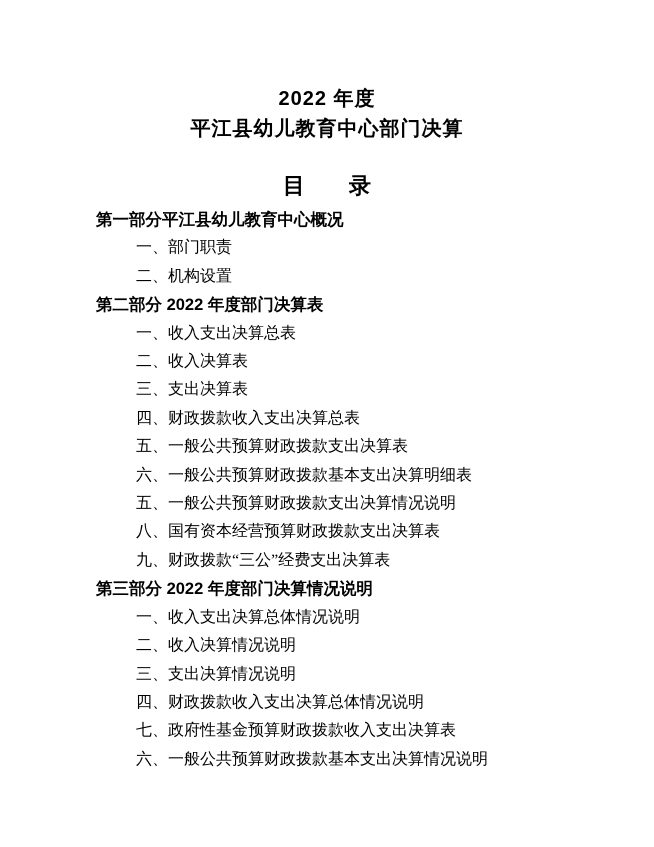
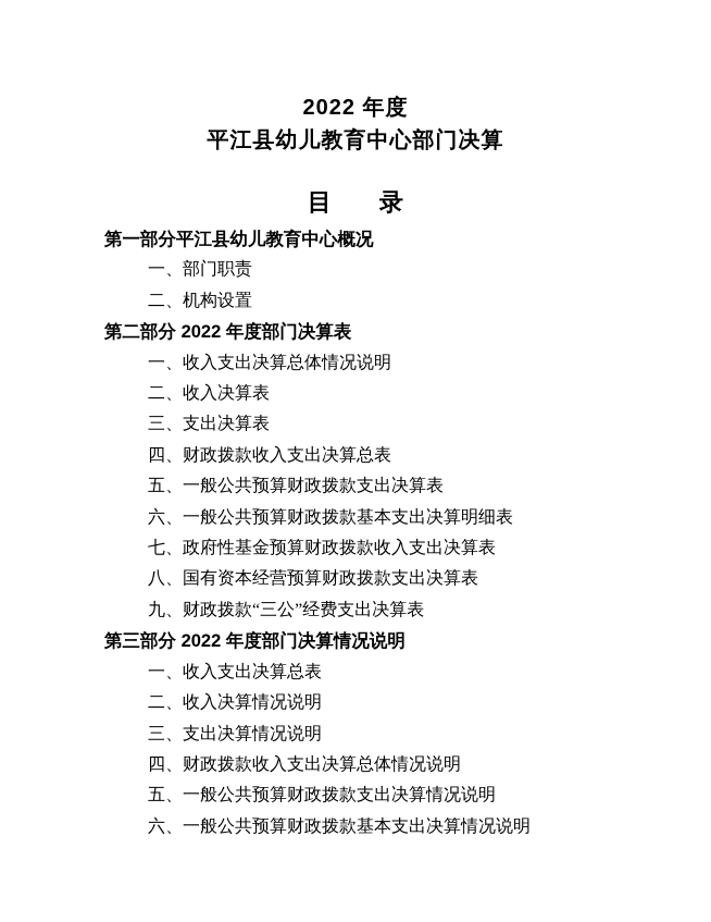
  2022 年度
  平江县幼儿教育中心部门决算
  目 录
  第一部分平江县幼儿教育中心概况
  一、部门职责
  二、机构设置
  第二部分 2022 年度部门决算表
- 一、收入支出决算总表
+ 一、收入支出决算总体情况说明
  二、收入决算表
  三、支出决算表
  四、财政拨款收入支出决算总表
  五、一般公共预算财政拨款支出决算表
  六、一般公共预算财政拨款基本支出决算明细表
- 五、一般公共预算财政拨款支出决算情况说明
+ 七、政府性基金预算财政拨款收入支出决算表
  八、国有资本经营预算财政拨款支出决算表
  九、财政拨款“三公”经费支出决算表
  第三部分 2022 年度部门决算情况说明
- 一、收入支出决算总体情况说明
+ 一、收入支出决算总表
  二、收入决算情况说明
  三、支出决算情况说明
  四、财政拨款收入支出决算总体情况说明
- 七、政府性基金预算财政拨款收入支出决算表
+ 五、一般公共预算财政拨款支出决算情况说明
  六、一般公共预算财政拨款基本支出决算情况说明
